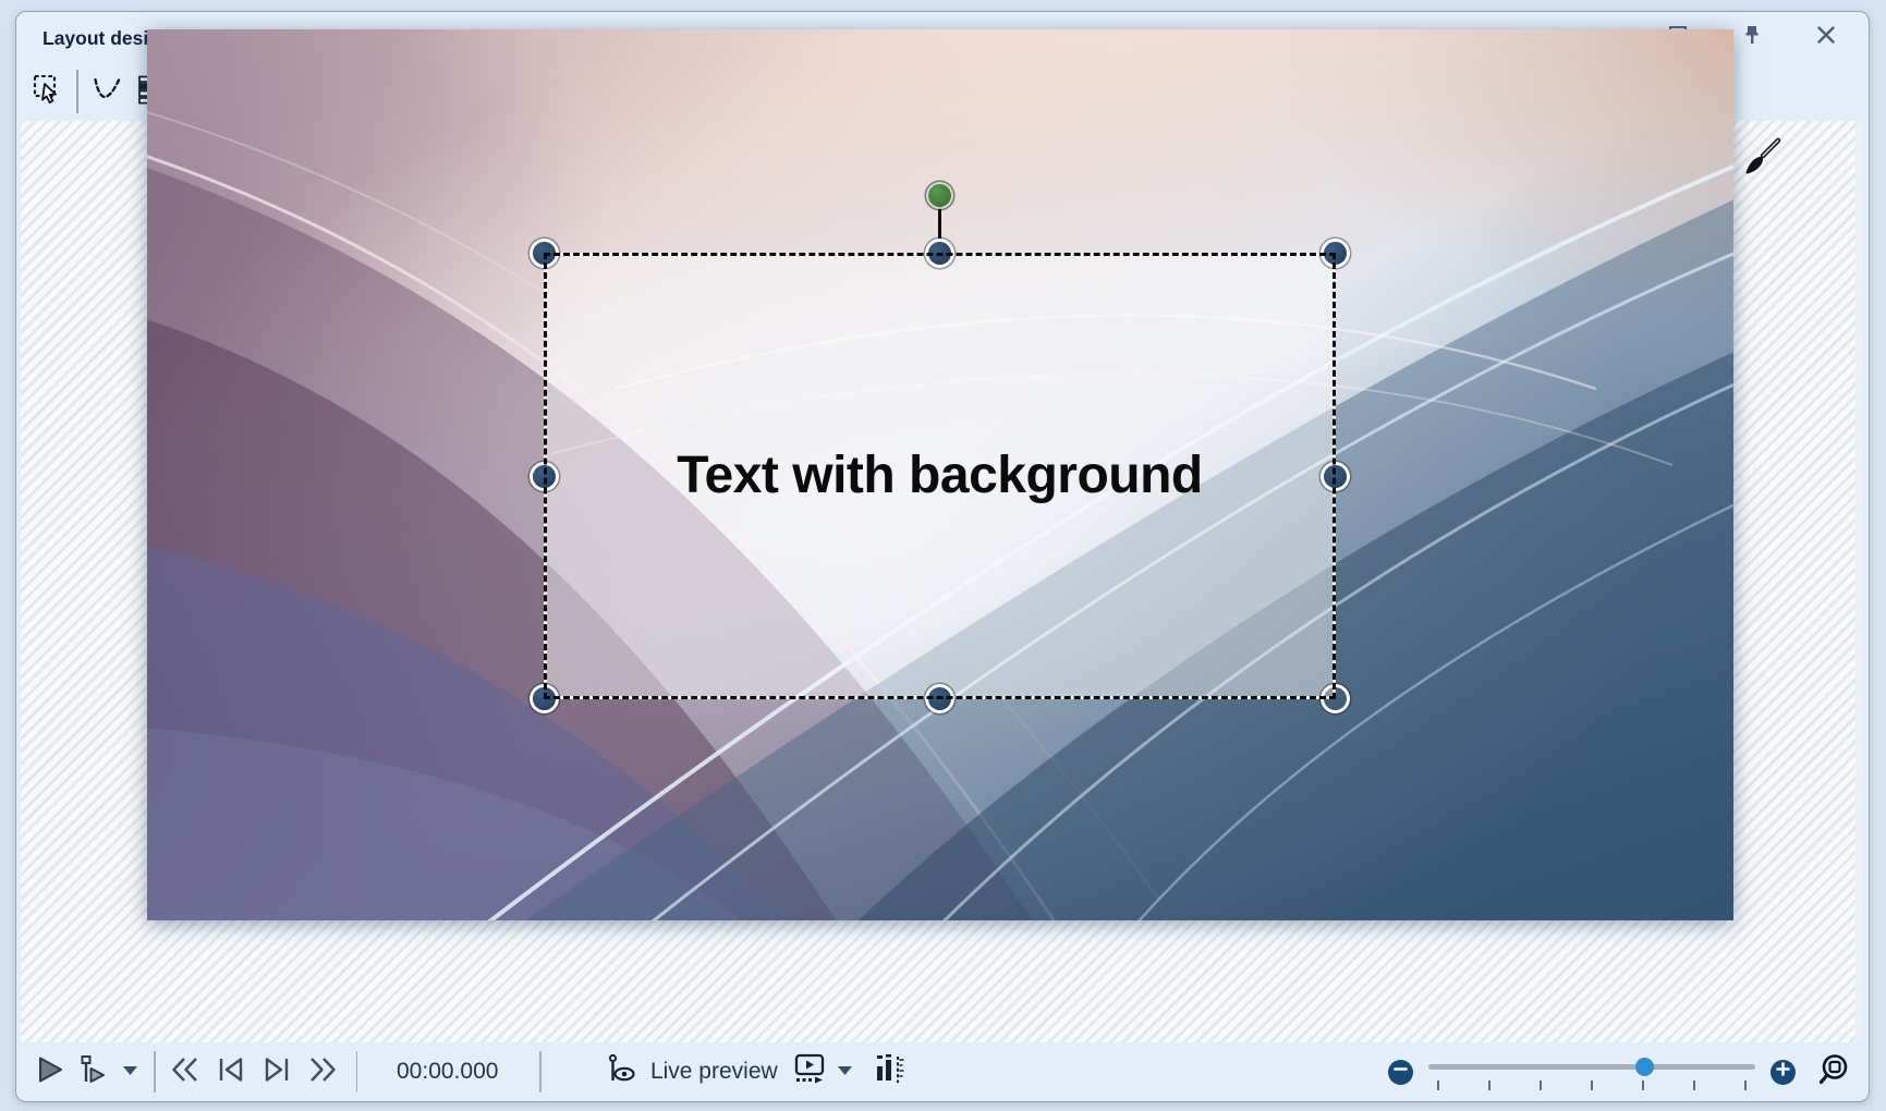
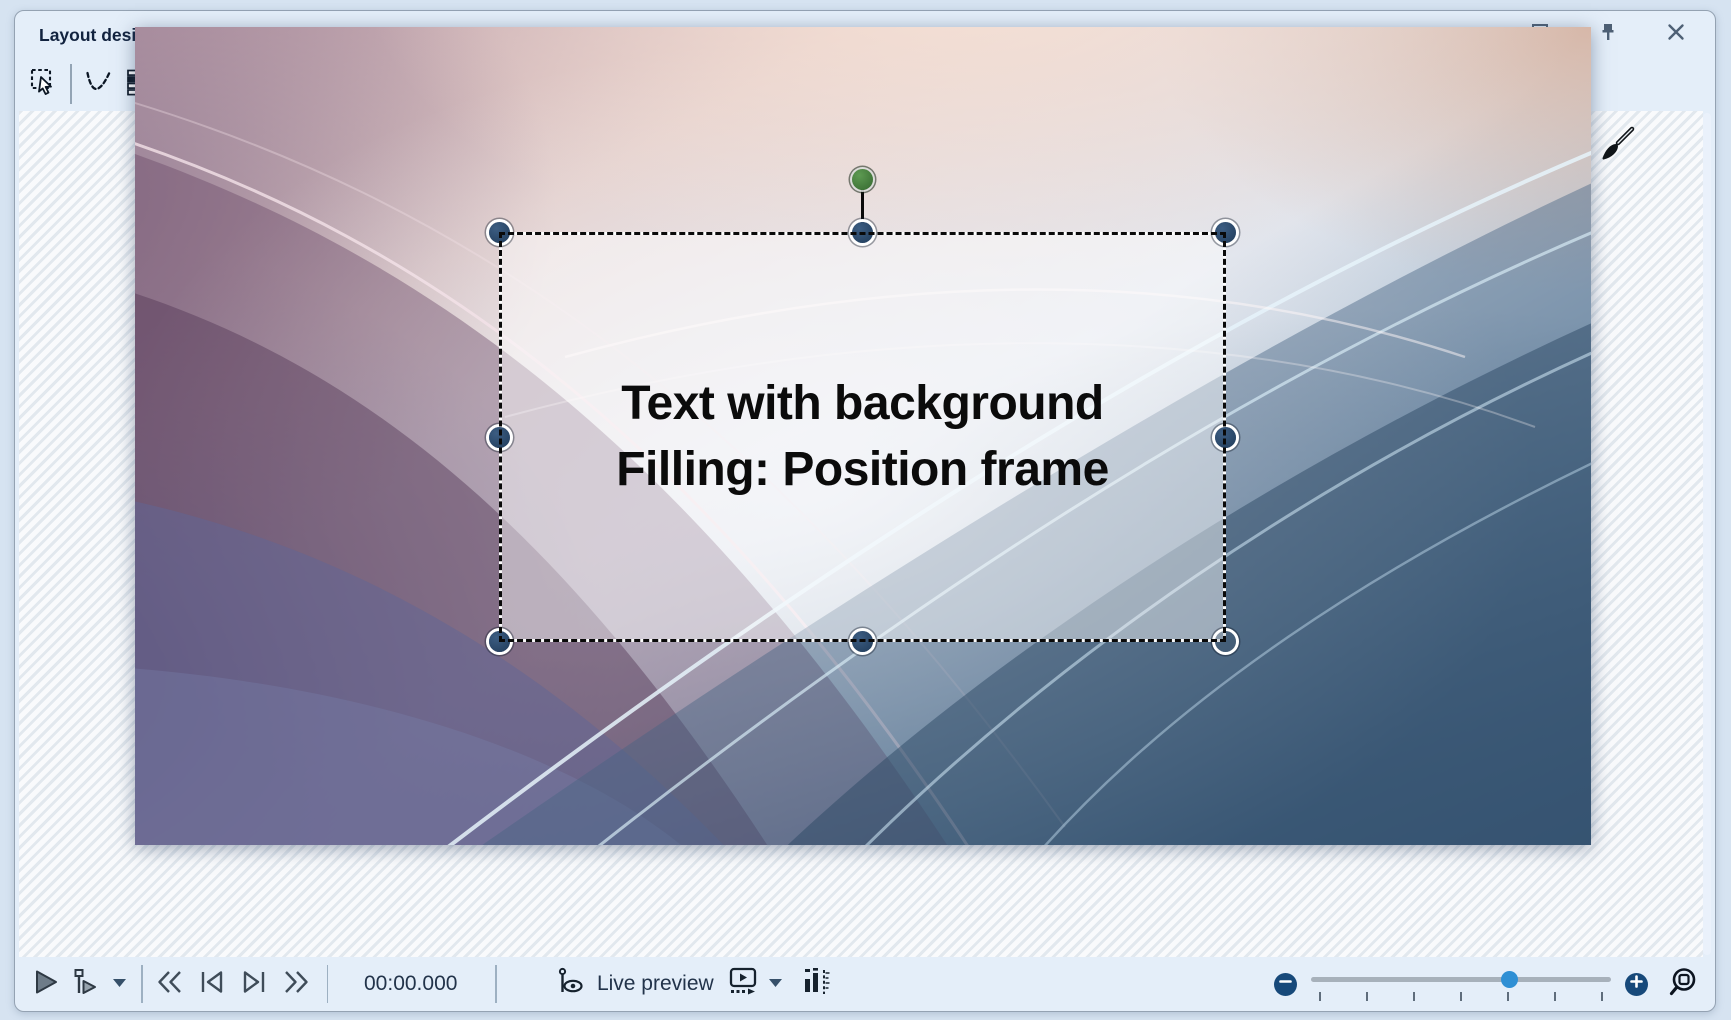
  Layout desi
  Text with background
+ Filling: Position frame
  00:00.000
  Live preview
